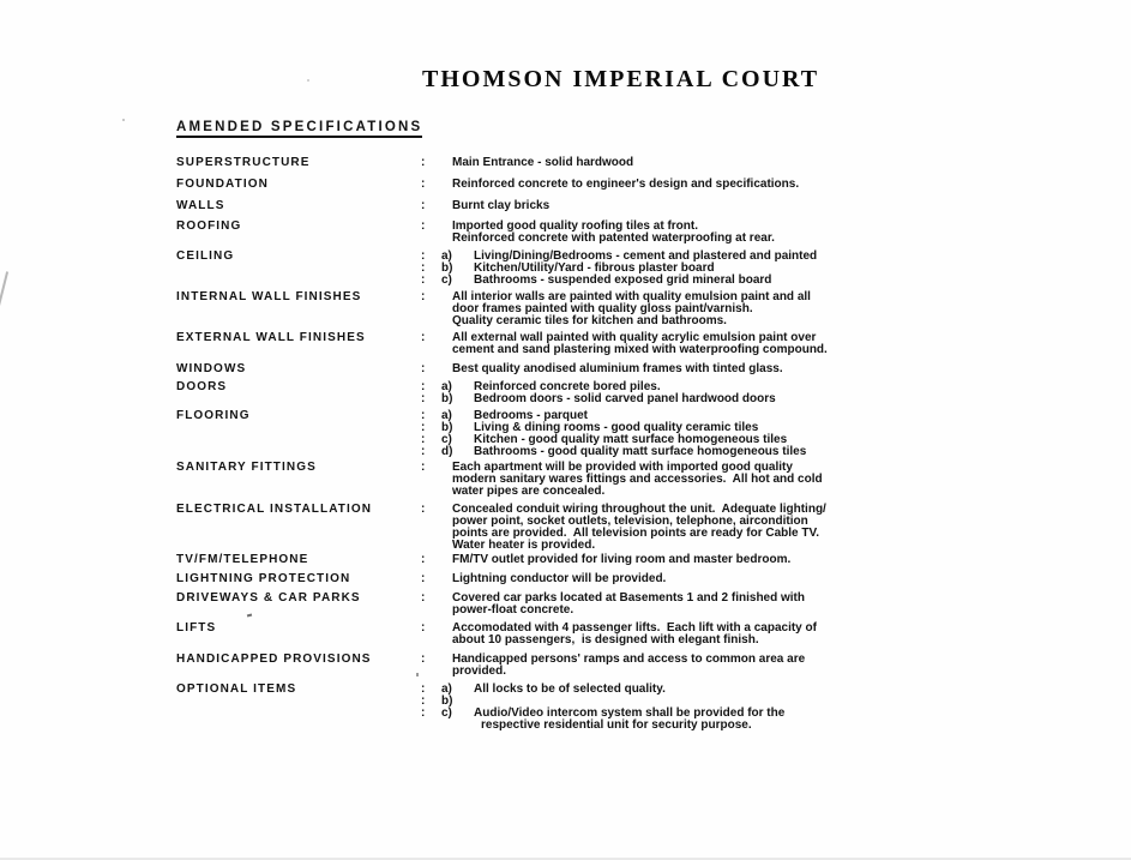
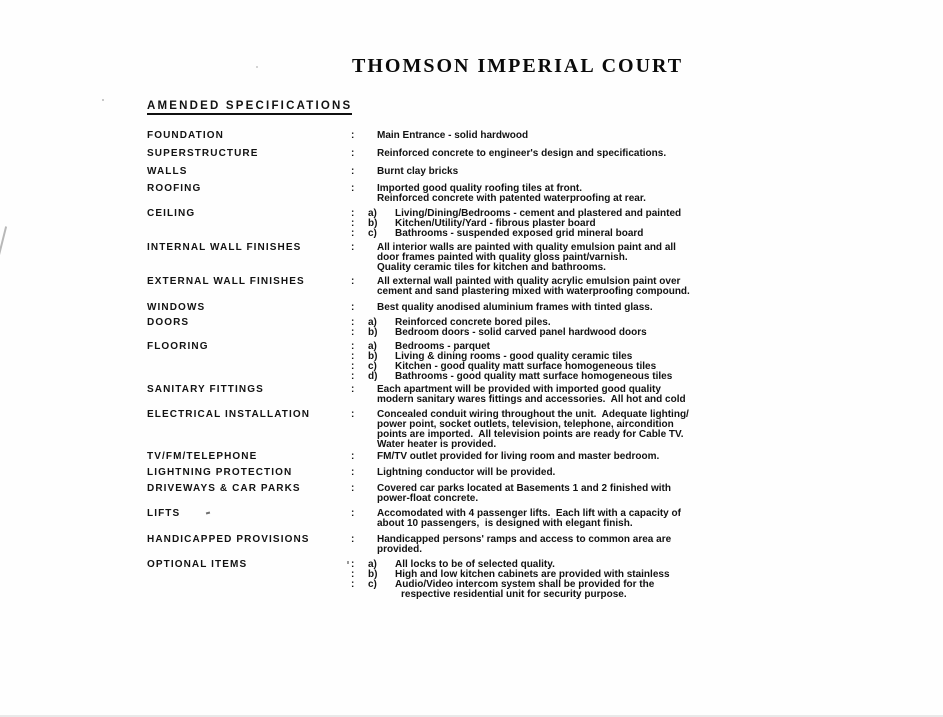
  THOMSON IMPERIAL COURT
  AMENDED SPECIFICATIONS
- SUPERSTRUCTURE
+ FOUNDATION
  :
  Main Entrance - solid hardwood
- FOUNDATION
+ SUPERSTRUCTURE
  :
  Reinforced concrete to engineer's design and specifications.
  WALLS
  :
  Burnt clay bricks
  ROOFING
  :
  Imported good quality roofing tiles at front.
  Reinforced concrete with patented waterproofing at rear.
  CEILING
  :
  a)
  Living/Dining/Bedrooms - cement and plastered and painted
  :
  b)
  Kitchen/Utility/Yard - fibrous plaster board
  :
  c)
  Bathrooms - suspended exposed grid mineral board
  INTERNAL WALL FINISHES
  :
  All interior walls are painted with quality emulsion paint and all
  door frames painted with quality gloss paint/varnish.
  Quality ceramic tiles for kitchen and bathrooms.
  EXTERNAL WALL FINISHES
  :
  All external wall painted with quality acrylic emulsion paint over
  cement and sand plastering mixed with waterproofing compound.
  WINDOWS
  :
  Best quality anodised aluminium frames with tinted glass.
  DOORS
  :
  a)
  Reinforced concrete bored piles.
  :
  b)
  Bedroom doors - solid carved panel hardwood doors
  FLOORING
  :
  a)
  Bedrooms - parquet
  :
  b)
  Living & dining rooms - good quality ceramic tiles
  :
  c)
  Kitchen - good quality matt surface homogeneous tiles
  :
  d)
  Bathrooms - good quality matt surface homogeneous tiles
  SANITARY FITTINGS
  :
  Each apartment will be provided with imported good quality
  modern sanitary wares fittings and accessories. All hot and cold
- water pipes are concealed.
  ELECTRICAL INSTALLATION
  :
  Concealed conduit wiring throughout the unit. Adequate lighting/
  power point, socket outlets, television, telephone, aircondition
- points are provided. All television points are ready for Cable TV.
+ points are imported. All television points are ready for Cable TV.
  Water heater is provided.
  TV/FM/TELEPHONE
  :
  FM/TV outlet provided for living room and master bedroom.
  LIGHTNING PROTECTION
  :
  Lightning conductor will be provided.
  DRIVEWAYS & CAR PARKS
  :
  Covered car parks located at Basements 1 and 2 finished with
  power-float concrete.
  LIFTS
  :
  Accomodated with 4 passenger lifts. Each lift with a capacity of
  about 10 passengers, is designed with elegant finish.
  HANDICAPPED PROVISIONS
  :
  Handicapped persons' ramps and access to common area are
  provided.
  OPTIONAL ITEMS
  :
  a)
  All locks to be of selected quality.
  :
  b)
+ High and low kitchen cabinets are provided with stainless
  :
  c)
  Audio/Video intercom system shall be provided for the
  respective residential unit for security purpose.
